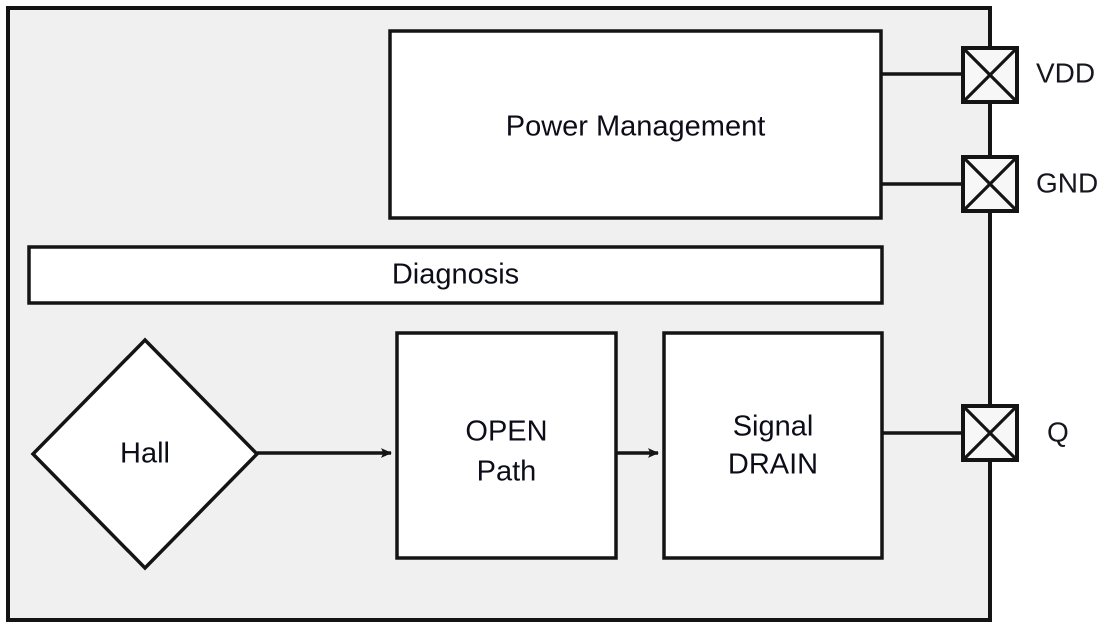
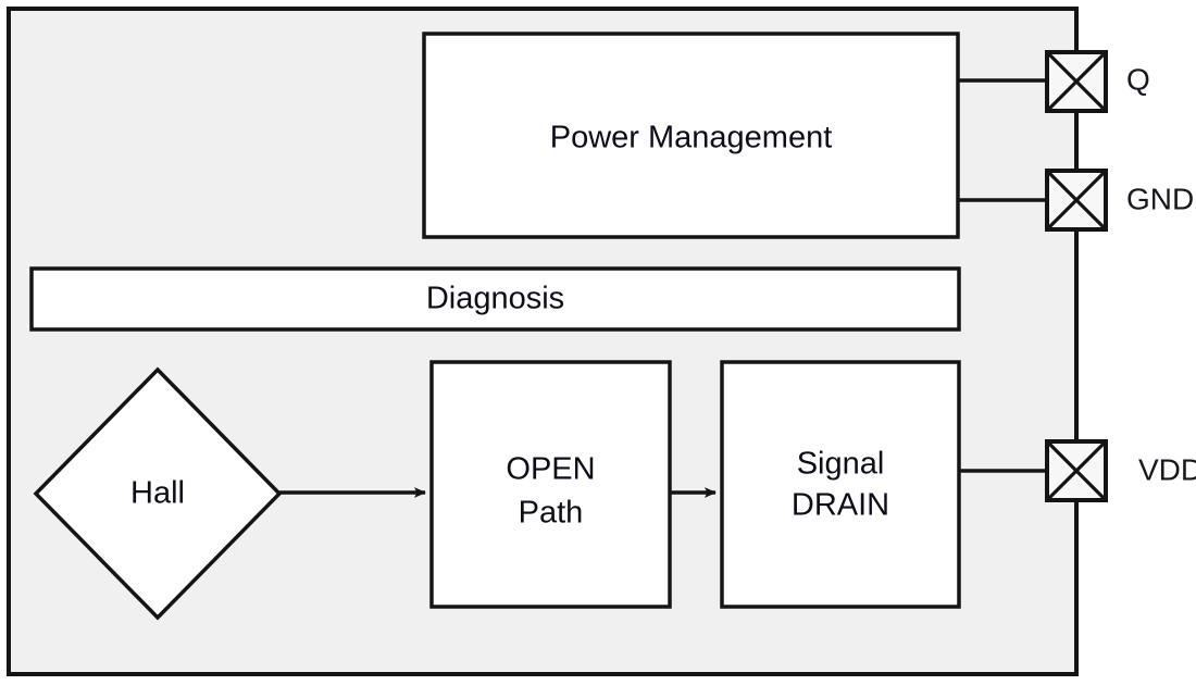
  Power Management
  Diagnosis
  Hall
  OPEN
  Path
  Signal
  DRAIN
- VDD
+ Q
  GND
- Q
+ VDD
